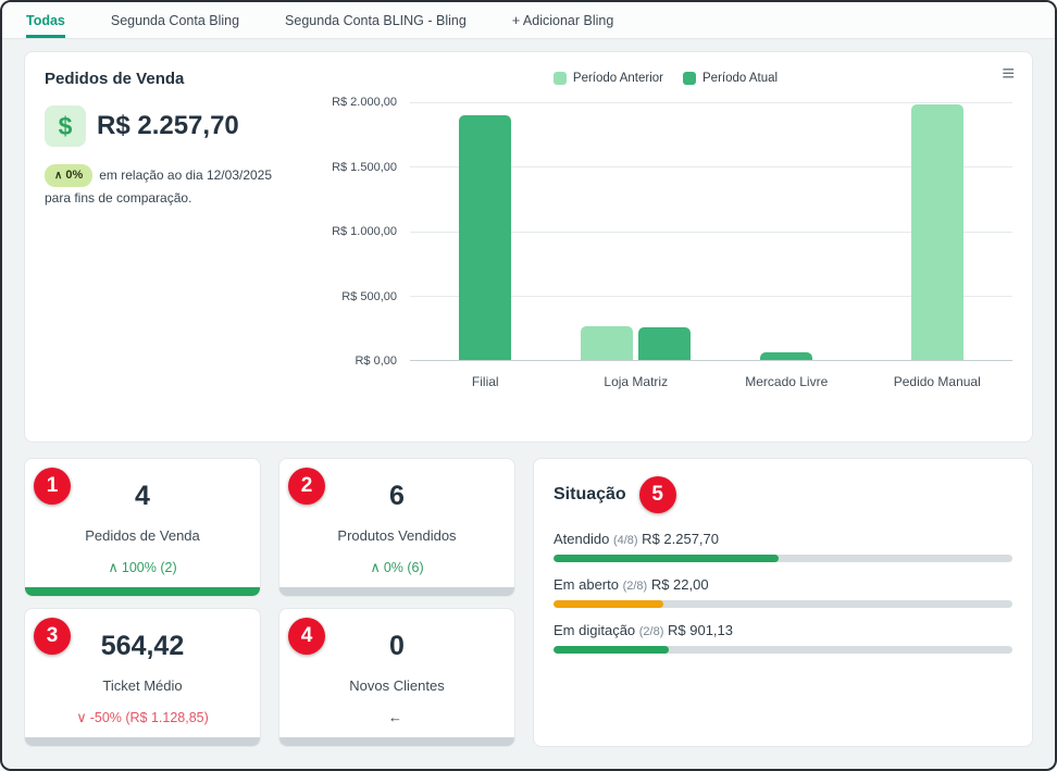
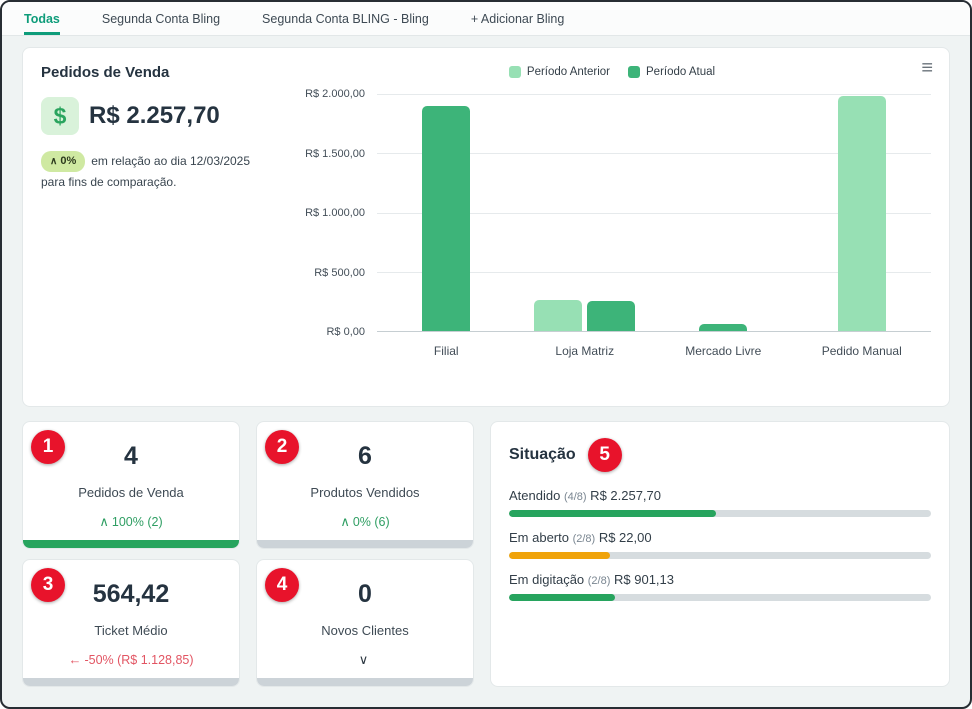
  Todas
  Segunda Conta Bling
  Segunda Conta BLING - Bling
  + Adicionar Bling
  Pedidos de Venda
  $
  R$ 2.257,70
  ∧
  0%
  em relação ao dia 12/03/2025 para fins de comparação.
  Período Anterior
  Período Atual
  R$ 2.000,00
  R$ 1.500,00
  R$ 1.000,00
  R$ 500,00
  R$ 0,00
  Filial
  Loja Matriz
  Mercado Livre
  Pedido Manual
  ≡
  1
  4
  Pedidos de Venda
  ∧ 100% (2)
  2
  6
  Produtos Vendidos
  ∧ 0% (6)
  3
  564,42
  Ticket Médio
- ∨ -50% (R$ 1.128,85)
+ ← -50% (R$ 1.128,85)
  4
  0
  Novos Clientes
- ←
+ ∨
  Situação
  5
  Atendido (4/8) R$ 2.257,70
  Em aberto (2/8) R$ 22,00
  Em digitação (2/8) R$ 901,13
